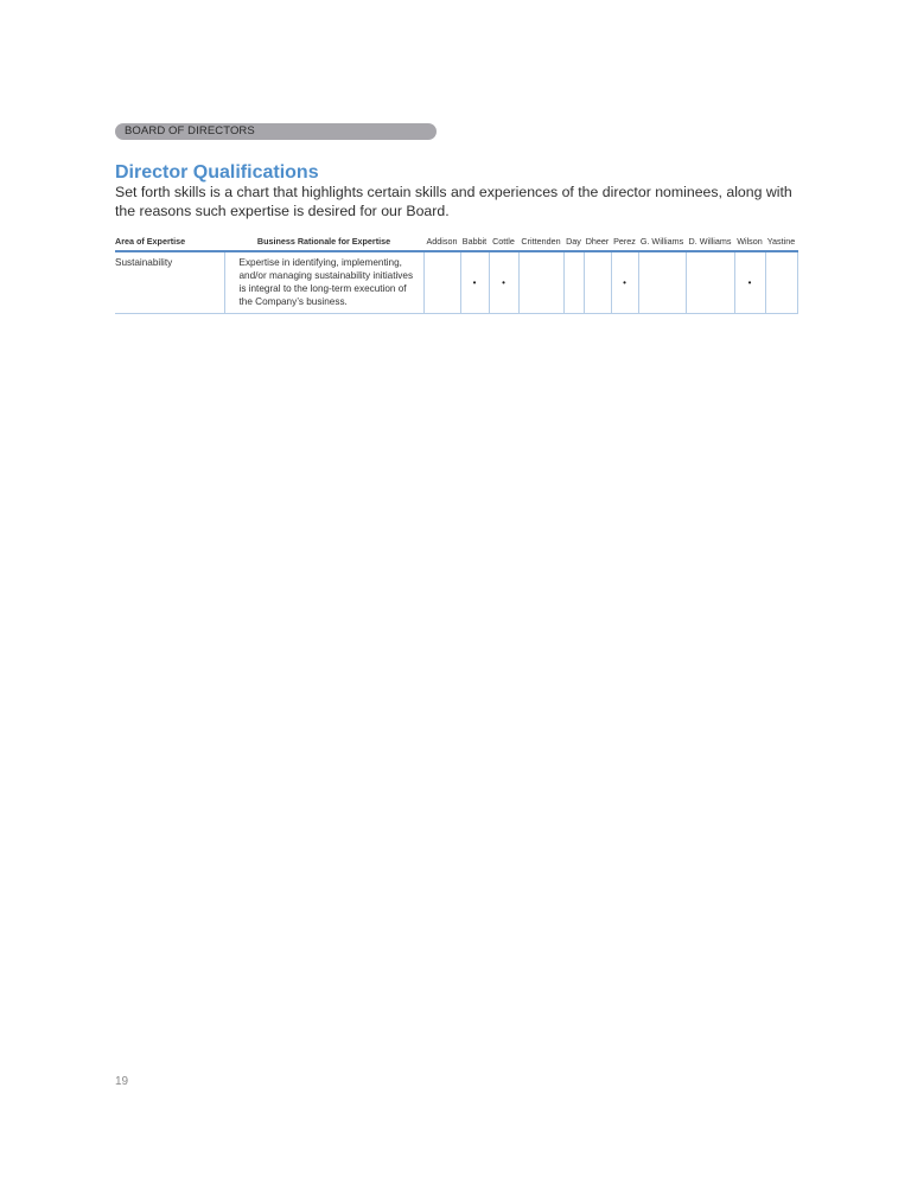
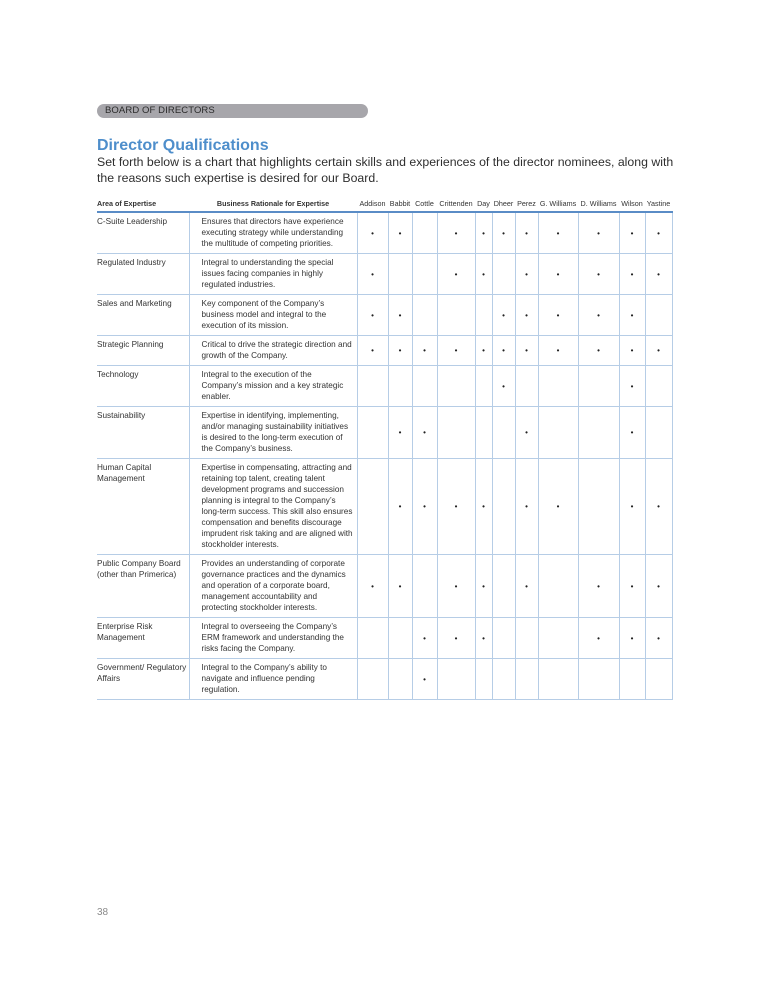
  BOARD OF DIRECTORS
  Director Qualifications
- Set forth skills is a chart that highlights certain skills and experiences of the director nominees, along with the reasons such expertise is desired for our Board.
+ Set forth below is a chart that highlights certain skills and experiences of the director nominees, along with the reasons such expertise is desired for our Board.
  Area of Expertise	Business Rationale for Expertise	Addison	Babbit	Cottle	Crittenden	Day	Dheer	Perez	G. Williams	D. Williams	Wilson	Yastine
+ C-Suite Leadership	Ensures that directors have experience executing strategy while understanding the multitude of competing priorities.	•	•		•	•	•	•	•	•	•	•
+ Regulated Industry	Integral to understanding the special issues facing companies in highly regulated industries.	•			•	•		•	•	•	•	•
+ Sales and Marketing	Key component of the Company’s business model and integral to the execution of its mission.	•	•				•	•	•	•	•
+ Strategic Planning	Critical to drive the strategic direction and growth of the Company.	•	•	•	•	•	•	•	•	•	•	•
+ Technology	Integral to the execution of the Company’s mission and a key strategic enabler.						•				•
- Sustainability	Expertise in identifying, implementing, and/or managing sustainability initiatives is integral to the long-term execution of the Company’s business.		•	•				•			•
+ Sustainability	Expertise in identifying, implementing, and/or managing sustainability initiatives is desired to the long-term execution of the Company’s business.		•	•				•			•
+ Human Capital Management	Expertise in compensating, attracting and retaining top talent, creating talent development programs and succession planning is integral to the Company’s long-term success. This skill also ensures compensation and benefits discourage imprudent risk taking and are aligned with stockholder interests.		•	•	•	•		•	•		•	•
+ Public Company Board (other than Primerica)	Provides an understanding of corporate governance practices and the dynamics and operation of a corporate board, management accountability and protecting stockholder interests.	•	•		•	•		•		•	•	•
+ Enterprise Risk Management	Integral to overseeing the Company’s ERM framework and understanding the risks facing the Company.			•	•	•				•	•	•
+ Government/ Regulatory Affairs	Integral to the Company’s ability to navigate and influence pending regulation.			•
- 19
+ 38
